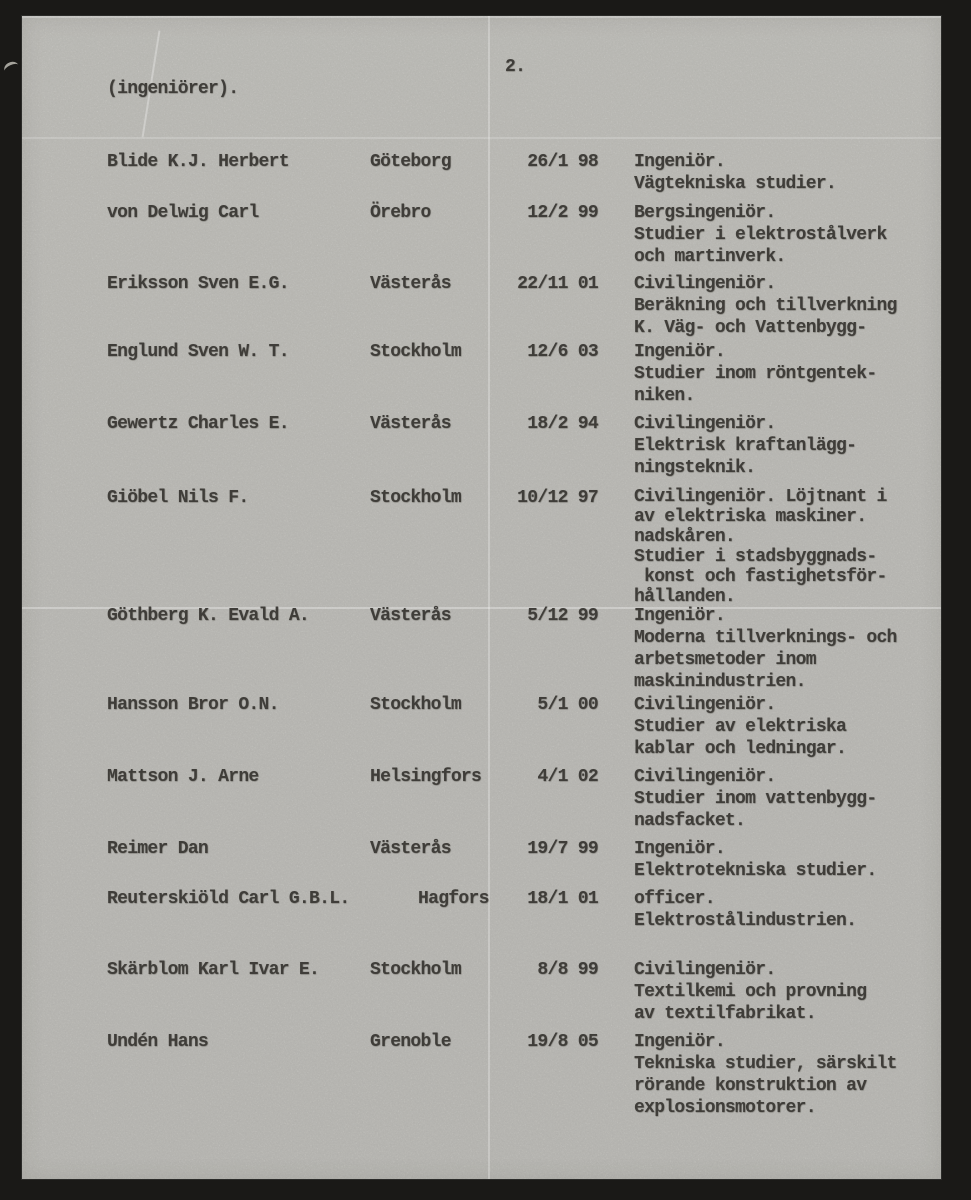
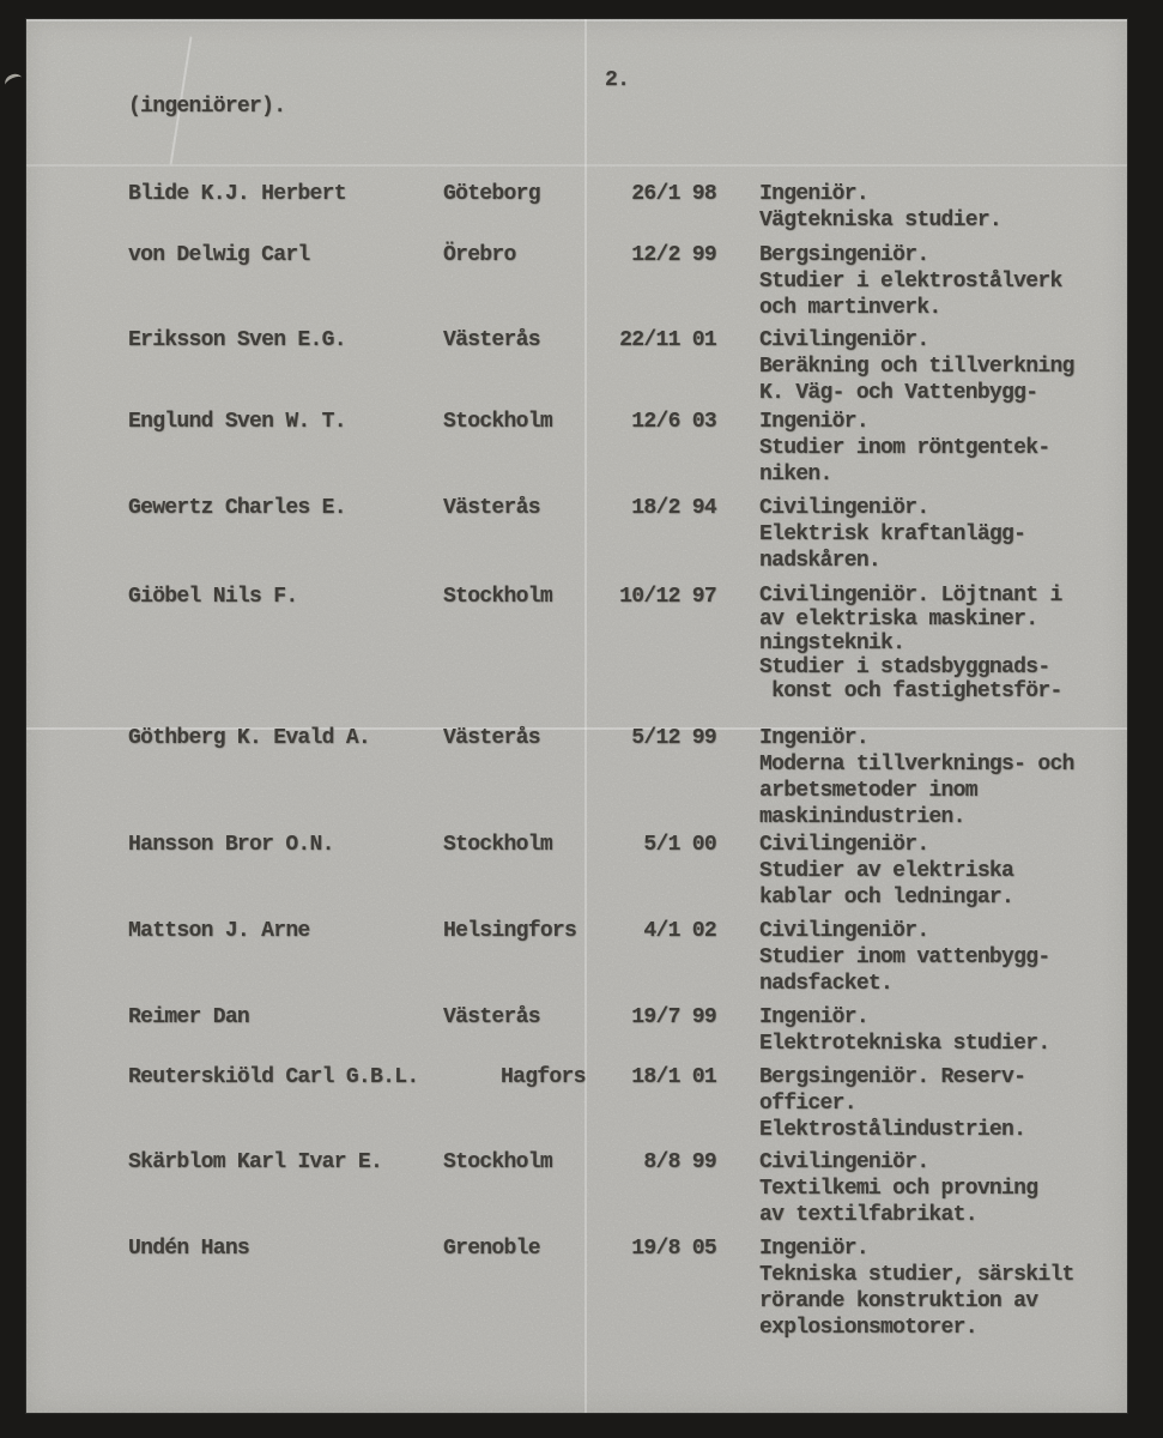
  2.
  (ingeniörer).
  Blide K.J. Herbert
  Göteborg
  26/1 98
  Ingeniör.
  Vägtekniska studier.
  von Delwig Carl
  Örebro
  12/2 99
  Bergsingeniör.
  Studier i elektrostålverk
  och martinverk.
  Eriksson Sven E.G.
  Västerås
  22/11 01
  Civilingeniör.
  Beräkning och tillverkning
  K. Väg- och Vattenbygg-
  Englund Sven W. T.
  Stockholm
  12/6 03
  Ingeniör.
  Studier inom röntgentek-
  niken.
  Gewertz Charles E.
  Västerås
  18/2 94
  Civilingeniör.
  Elektrisk kraftanlägg-
- ningsteknik.
+ nadskåren.
  Giöbel Nils F.
  Stockholm
  10/12 97
  Civilingeniör. Löjtnant i
  av elektriska maskiner.
- nadskåren.
+ ningsteknik.
  Studier i stadsbyggnads-
  konst och fastighetsför-
- hållanden.
  Göthberg K. Evald A.
  Västerås
  5/12 99
  Ingeniör.
  Moderna tillverknings- och
  arbetsmetoder inom
  maskinindustrien.
  Hansson Bror O.N.
  Stockholm
  5/1 00
  Civilingeniör.
  Studier av elektriska
  kablar och ledningar.
  Mattson J. Arne
  Helsingfors
  4/1 02
  Civilingeniör.
  Studier inom vattenbygg-
  nadsfacket.
  Reimer Dan
  Västerås
  19/7 99
  Ingeniör.
  Elektrotekniska studier.
  Reuterskiöld Carl G.B.L.
  Hagfors
  18/1 01
+ Bergsingeniör. Reserv-
  officer.
  Elektrostålindustrien.
  Skärblom Karl Ivar E.
  Stockholm
  8/8 99
  Civilingeniör.
  Textilkemi och provning
  av textilfabrikat.
  Undén Hans
  Grenoble
  19/8 05
  Ingeniör.
  Tekniska studier, särskilt
  rörande konstruktion av
  explosionsmotorer.
